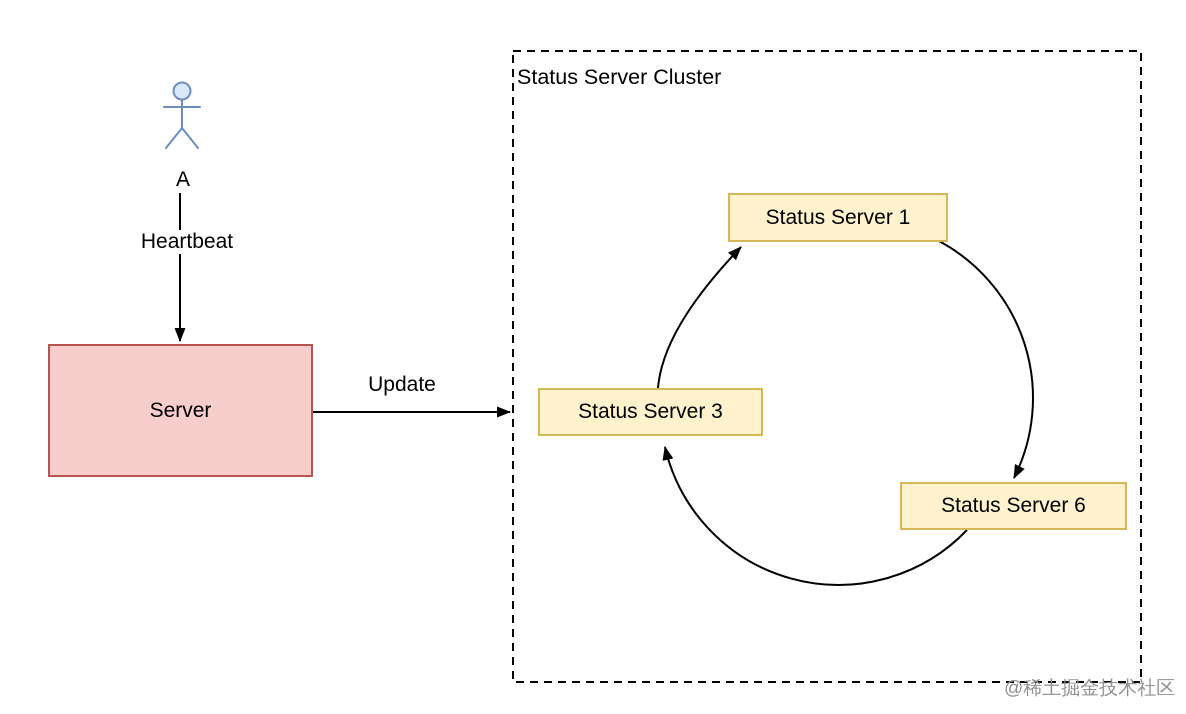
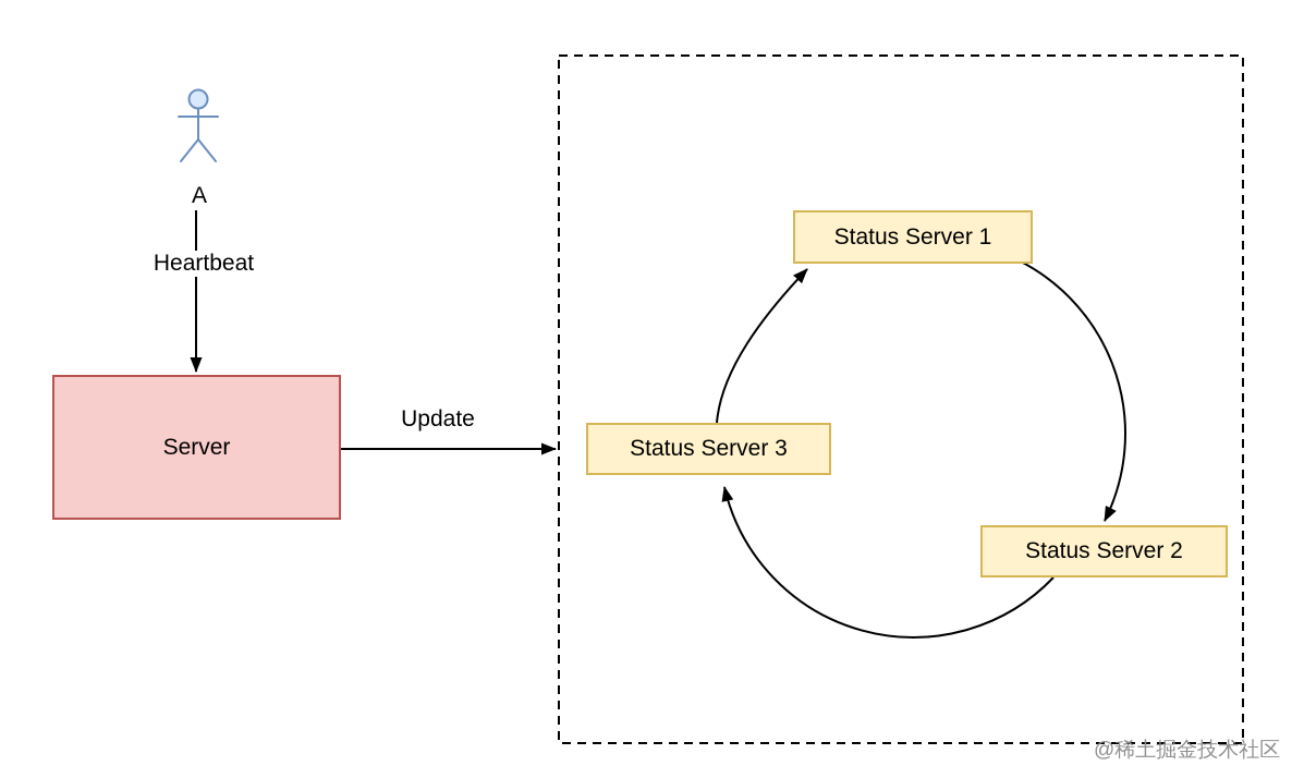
  A
  Heartbeat
  Update
  Server
- Status Server Cluster
  Status Server 1
- Status Server 6
+ Status Server 2
  Status Server 3
  @稀土掘金技术社区
